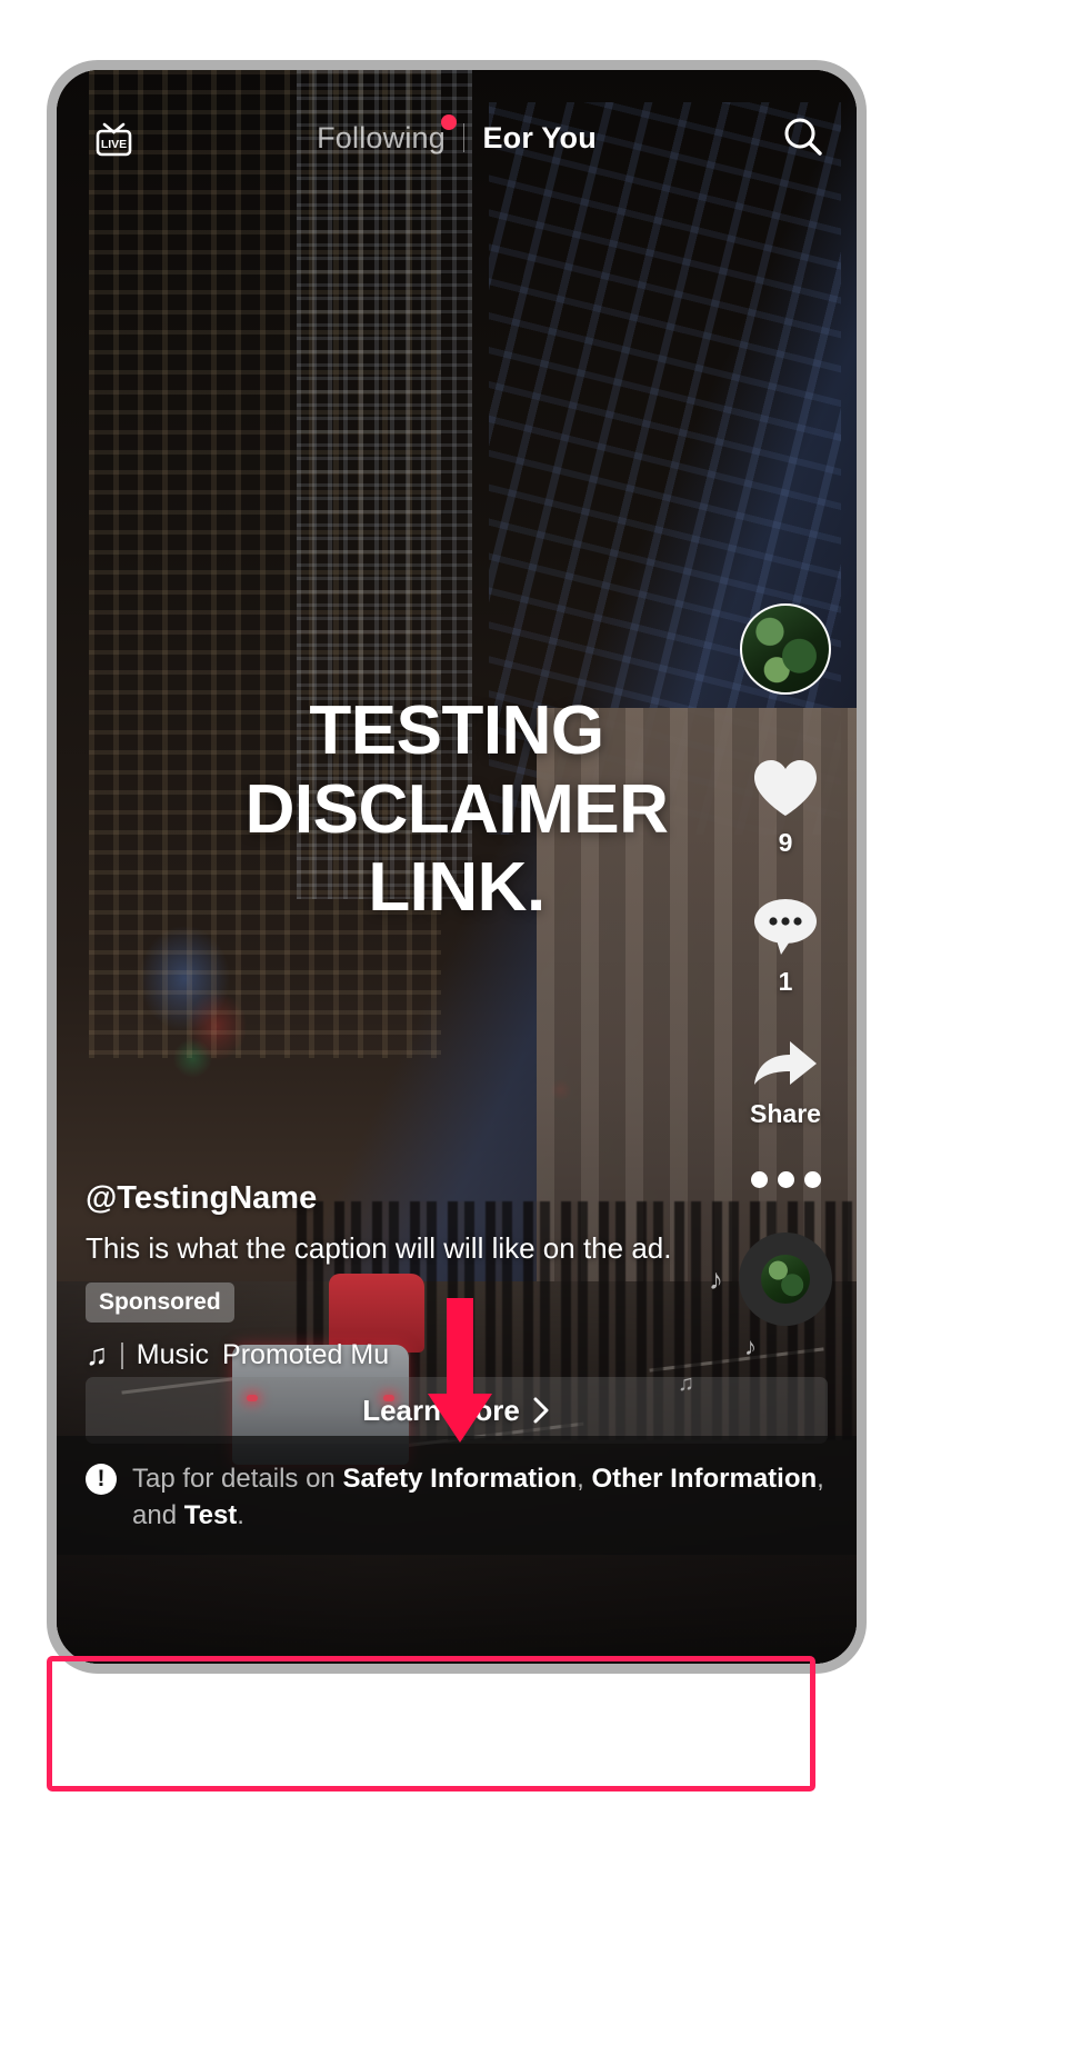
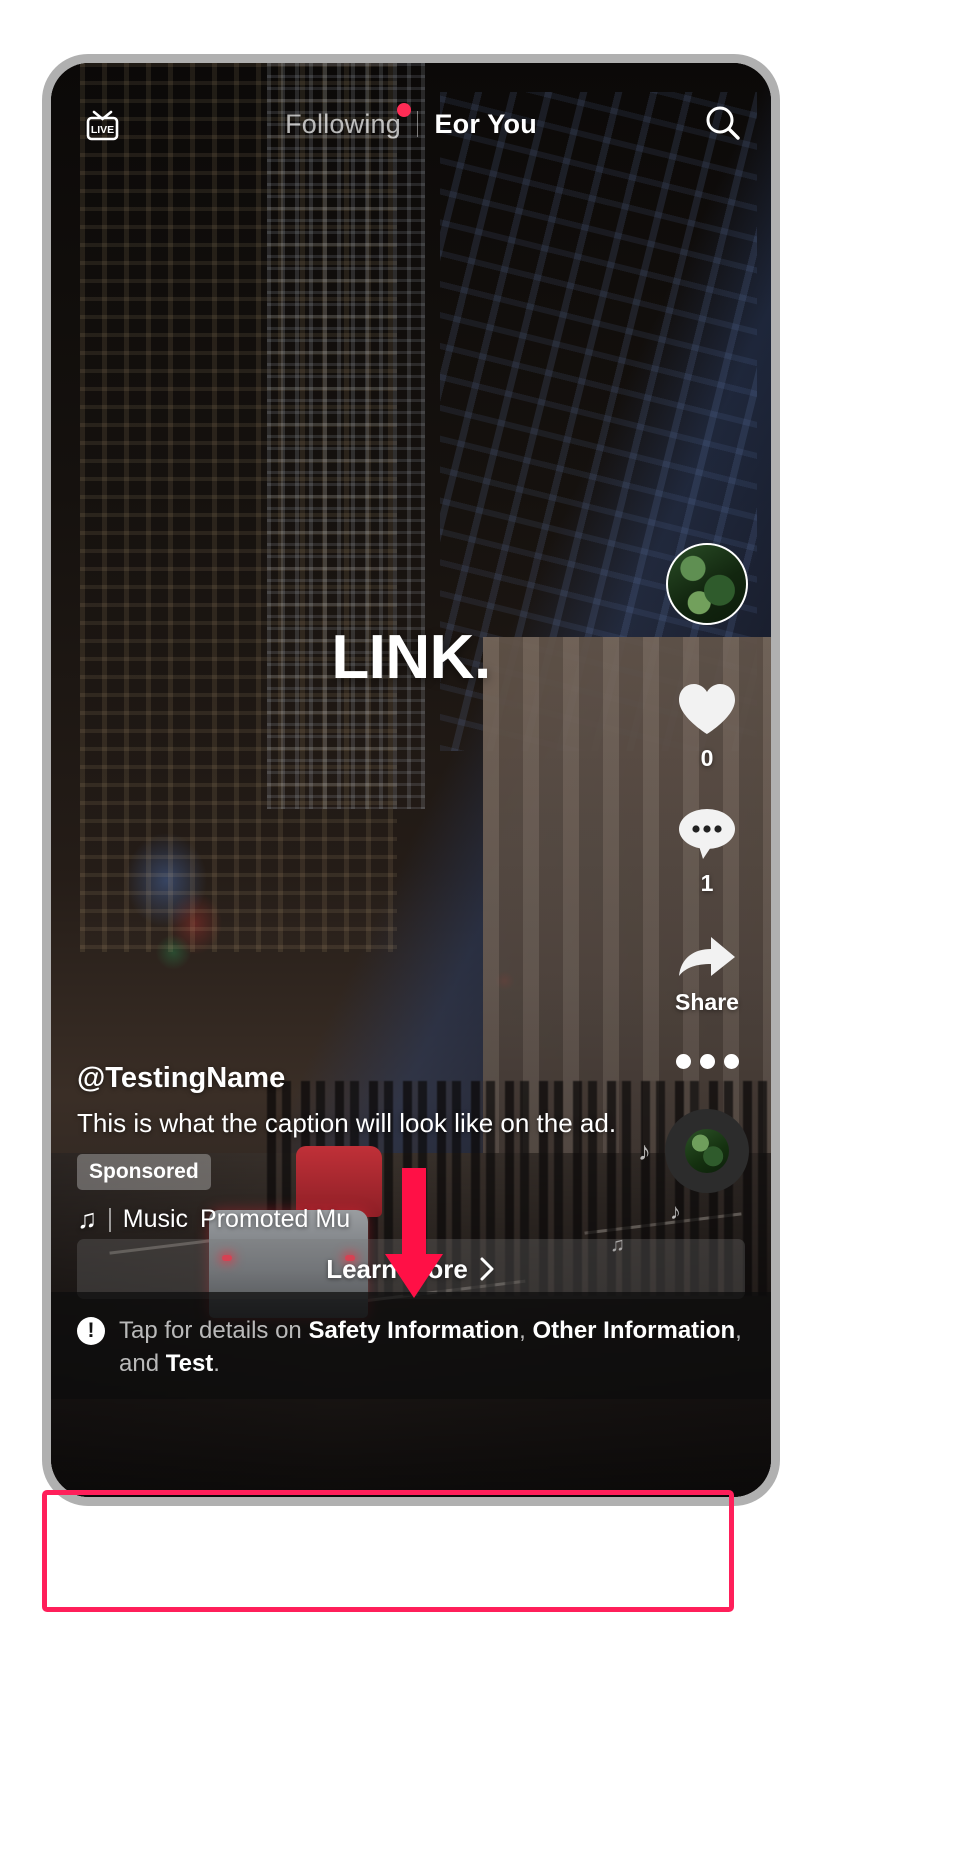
  LIVE
  Following
  Eor You
- TESTING
- DISCLAIMER
  LINK.
- 9
+ 0
  1
  Share
  ♪
  ♪
  ♫
  @TestingName
- This is what the caption will will like on the ad.
+ This is what the caption will look like on the ad.
  Sponsored
  ♫
  Music
  Promoted Mu
  Learnore
  !
  Tap for details on Safety Information, Other Information, and Test.
